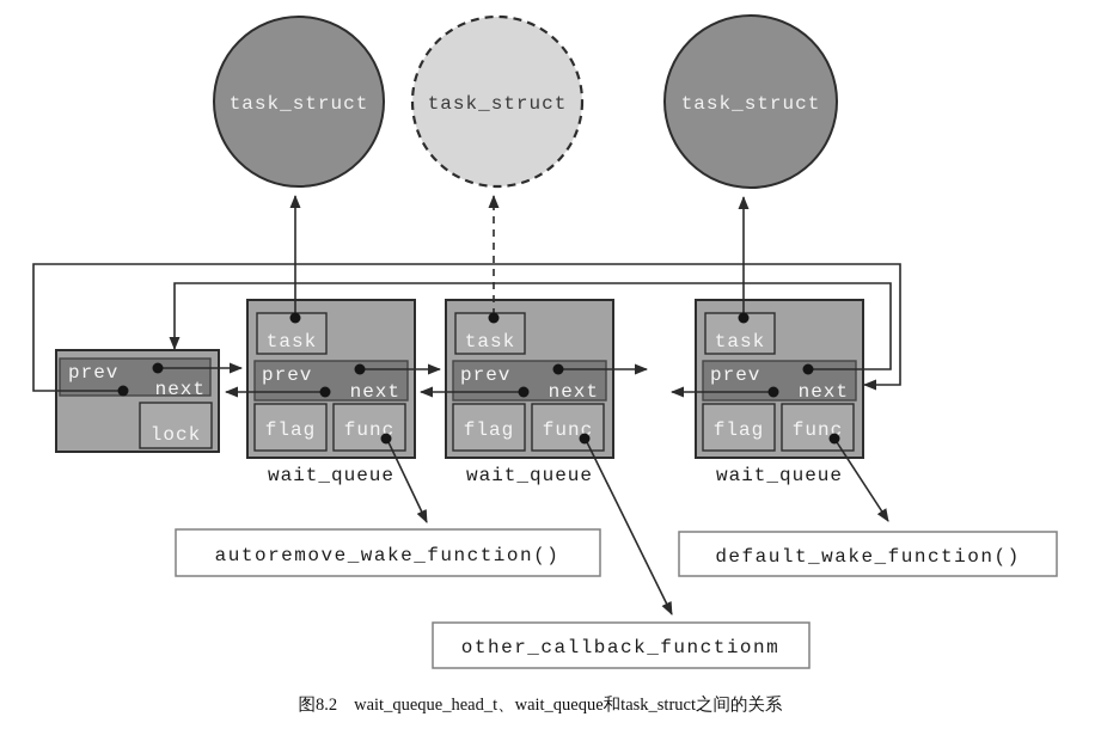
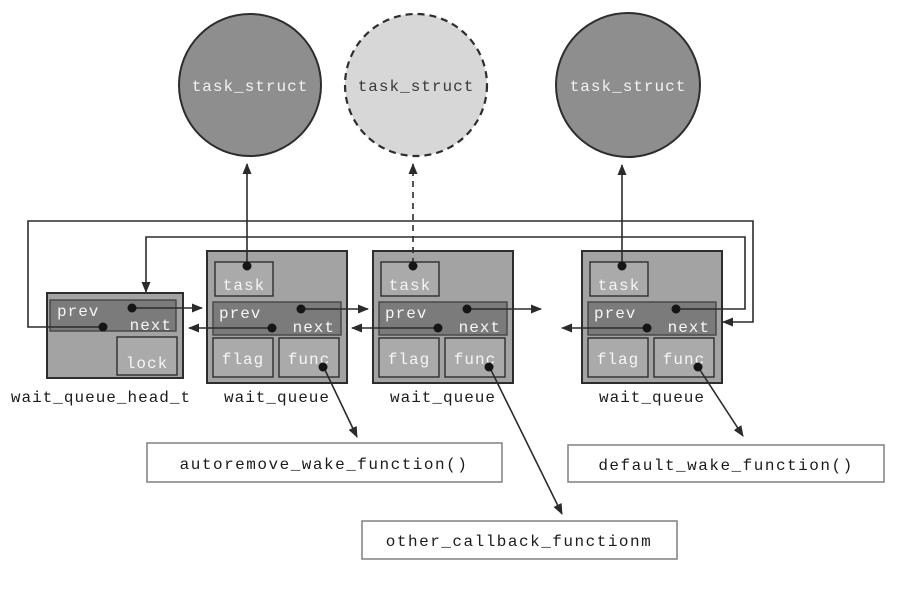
  task_struct
  task_struct
  task_struct
  prev
  next
  lock
+ wait_queue_head_t
  task
  prev
  next
  flag
  func
  wait_queue
  task
  prev
  next
  flag
  func
  wait_queue
  task
  prev
  next
  flag
  func
  wait_queue
  autoremove_wake_function()
  default_wake_function()
  other_callback_functionm
- 图8.2 wait_queque_head_t、wait_queque和task_struct之间的关系
